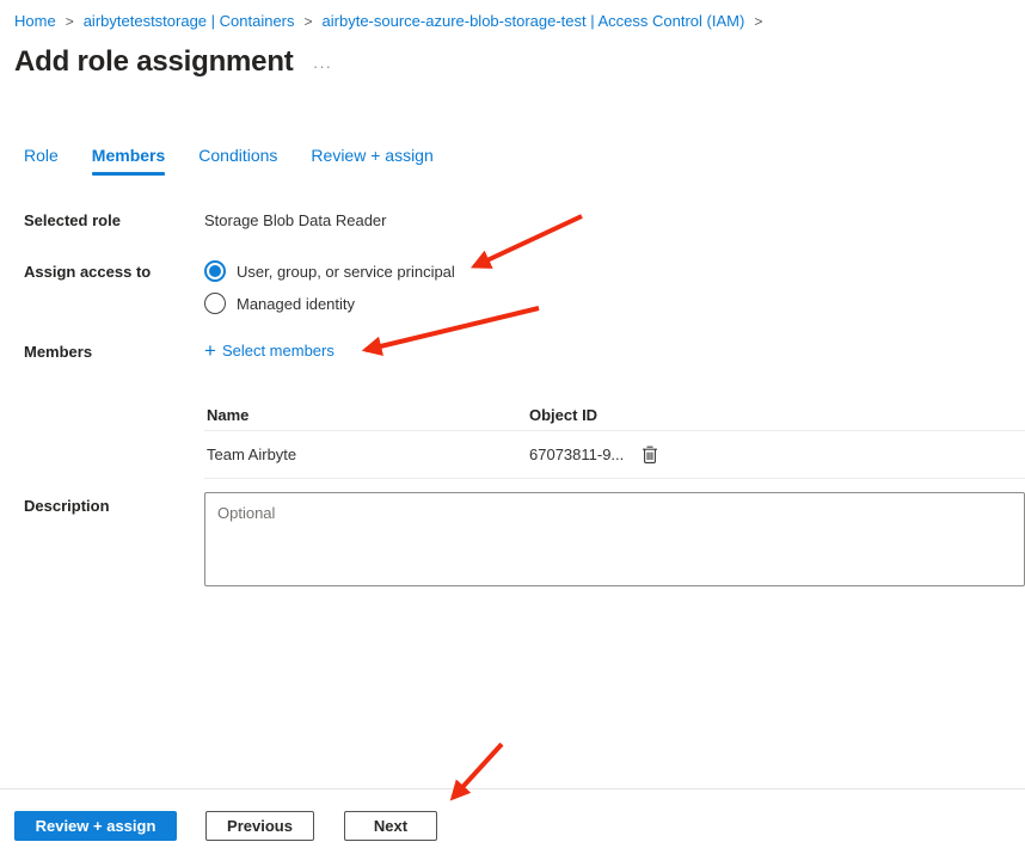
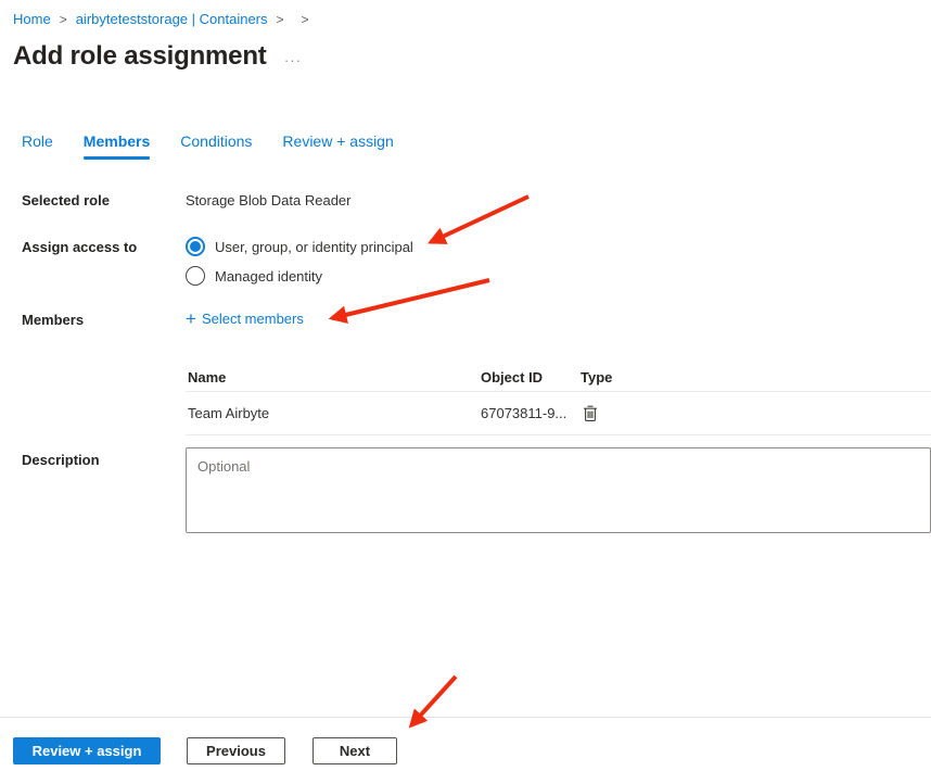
  Home
  >
  airbyteteststorage | Containers
  >
- airbyte-source-azure-blob-storage-test | Access Control (IAM)
  >
  Add role assignment
  ···
  Role
  Members
  Conditions
  Review + assign
  Selected role
  Storage Blob Data Reader
  Assign access to
- User, group, or service principal
+ User, group, or identity principal
  Managed identity
  Members
  +
  Select members
  Name
  Object ID
+ Type
  Team Airbyte
  67073811-9...
  Description
  Optional
  Review + assign
  Previous
  Next
